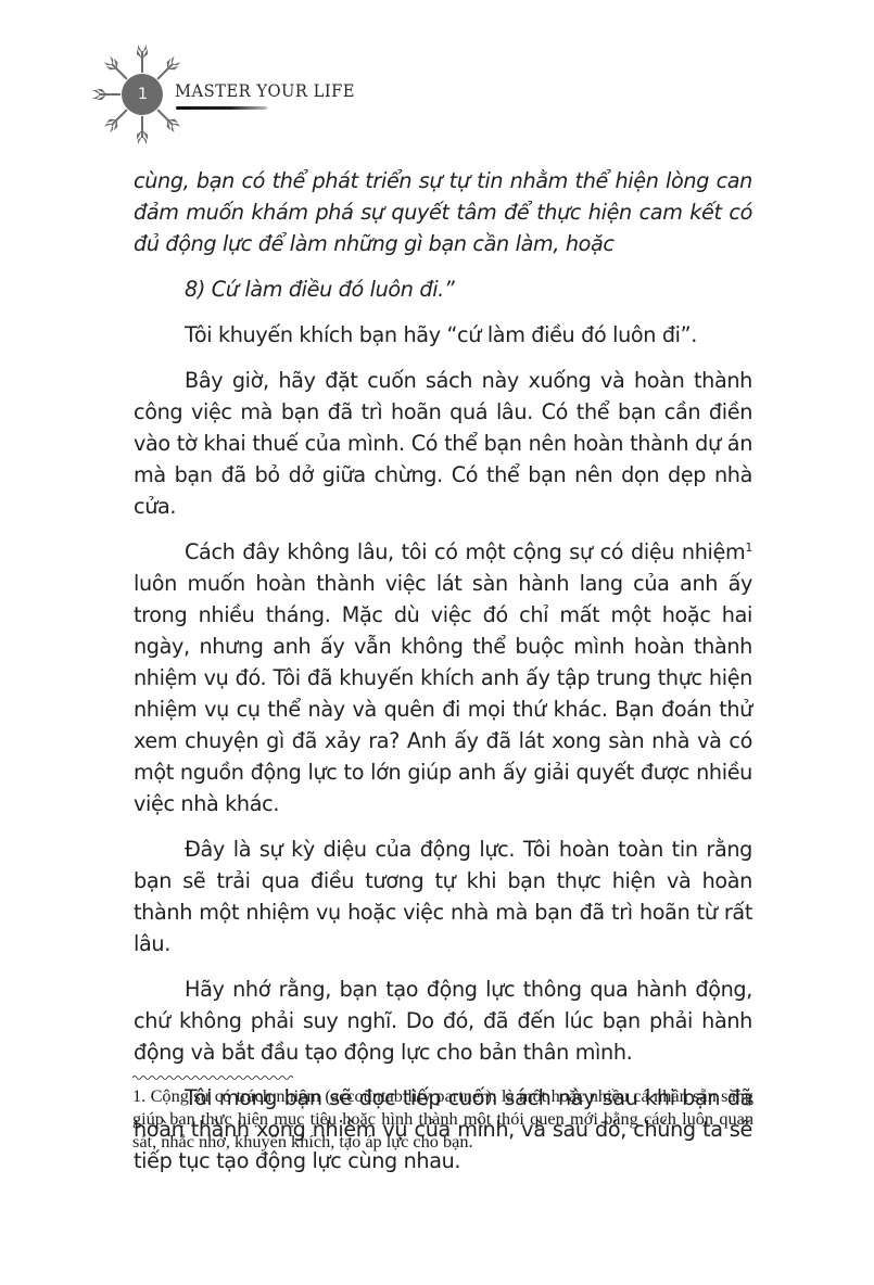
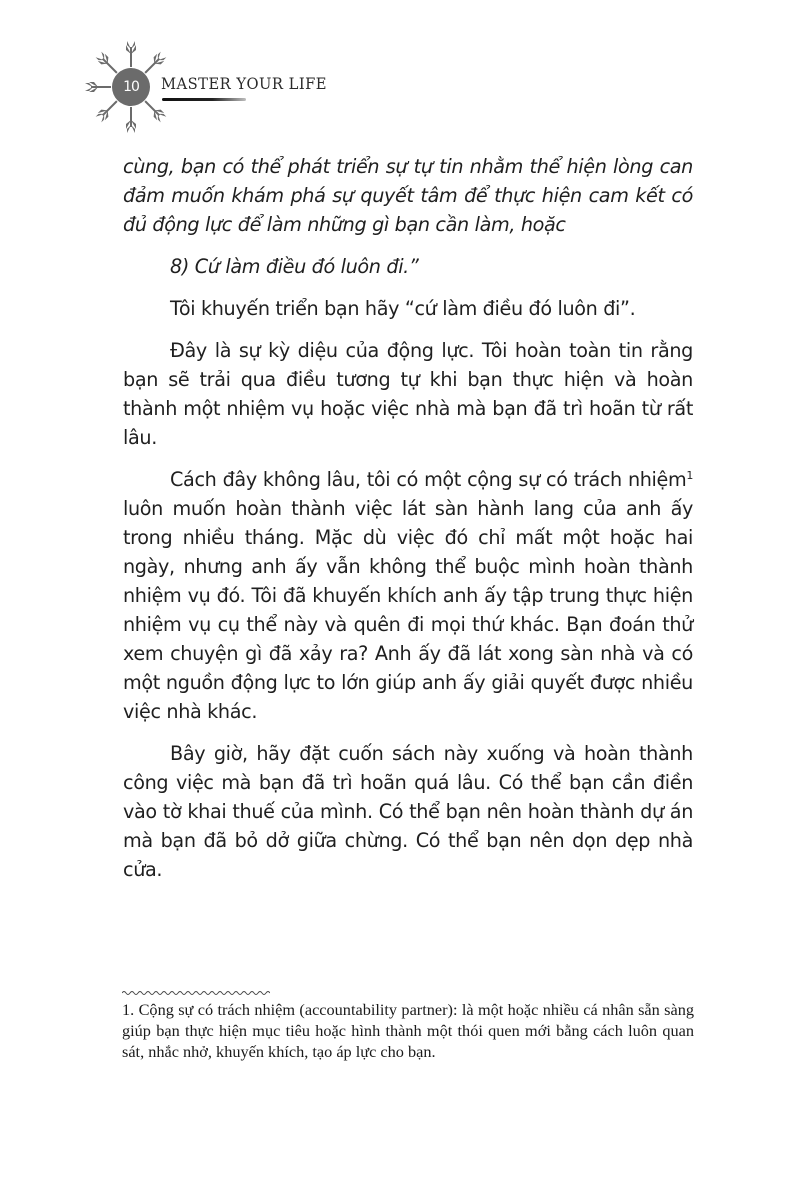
- 1
+ 10
  MASTER YOUR LIFE
  cùng, bạn có thể phát triển sự tự tin nhằm thể hiện lòng can đảm muốn khám phá sự quyết tâm để thực hiện cam kết có đủ động lực để làm những gì bạn cần làm, hoặc
  8) Cứ làm điều đó luôn đi.”
- Tôi khuyến khích bạn hãy “cứ làm điều đó luôn đi”.
+ Tôi khuyến triển bạn hãy “cứ làm điều đó luôn đi”.
- Bây giờ, hãy đặt cuốn sách này xuống và hoàn thành công việc mà bạn đã trì hoãn quá lâu. Có thể bạn cần điền vào tờ khai thuế của mình. Có thể bạn nên hoàn thành dự án mà bạn đã bỏ dở giữa chừng. Có thể bạn nên dọn dẹp nhà cửa.
+ Đây là sự kỳ diệu của động lực. Tôi hoàn toàn tin rằng bạn sẽ trải qua điều tương tự khi bạn thực hiện và hoàn thành một nhiệm vụ hoặc việc nhà mà bạn đã trì hoãn từ rất lâu.
- Cách đây không lâu, tôi có một cộng sự có diệu nhiệm1 luôn muốn hoàn thành việc lát sàn hành lang của anh ấy trong nhiều tháng. Mặc dù việc đó chỉ mất một hoặc hai ngày, nhưng anh ấy vẫn không thể buộc mình hoàn thành nhiệm vụ đó. Tôi đã khuyến khích anh ấy tập trung thực hiện nhiệm vụ cụ thể này và quên đi mọi thứ khác. Bạn đoán thử xem chuyện gì đã xảy ra? Anh ấy đã lát xong sàn nhà và có một nguồn động lực to lớn giúp anh ấy giải quyết được nhiều việc nhà khác.
+ Cách đây không lâu, tôi có một cộng sự có trách nhiệm1 luôn muốn hoàn thành việc lát sàn hành lang của anh ấy trong nhiều tháng. Mặc dù việc đó chỉ mất một hoặc hai ngày, nhưng anh ấy vẫn không thể buộc mình hoàn thành nhiệm vụ đó. Tôi đã khuyến khích anh ấy tập trung thực hiện nhiệm vụ cụ thể này và quên đi mọi thứ khác. Bạn đoán thử xem chuyện gì đã xảy ra? Anh ấy đã lát xong sàn nhà và có một nguồn động lực to lớn giúp anh ấy giải quyết được nhiều việc nhà khác.
- Đây là sự kỳ diệu của động lực. Tôi hoàn toàn tin rằng bạn sẽ trải qua điều tương tự khi bạn thực hiện và hoàn thành một nhiệm vụ hoặc việc nhà mà bạn đã trì hoãn từ rất lâu.
+ Bây giờ, hãy đặt cuốn sách này xuống và hoàn thành công việc mà bạn đã trì hoãn quá lâu. Có thể bạn cần điền vào tờ khai thuế của mình. Có thể bạn nên hoàn thành dự án mà bạn đã bỏ dở giữa chừng. Có thể bạn nên dọn dẹp nhà cửa.
- Hãy nhớ rằng, bạn tạo động lực thông qua hành động, chứ không phải suy nghĩ. Do đó, đã đến lúc bạn phải hành động và bắt đầu tạo động lực cho bản thân mình.
- Tôi mong bạn sẽ đọc tiếp cuốn sách này sau khi bạn đã hoàn thành xong nhiệm vụ của mình, và sau đó, chúng ta sẽ tiếp tục tạo động lực cùng nhau.
  1. Cộng sự có trách nhiệm (accountability partner): là một hoặc nhiều cá nhân sẵn sàng giúp bạn thực hiện mục tiêu hoặc hình thành một thói quen mới bằng cách luôn quan sát, nhắc nhở, khuyến khích, tạo áp lực cho bạn.
